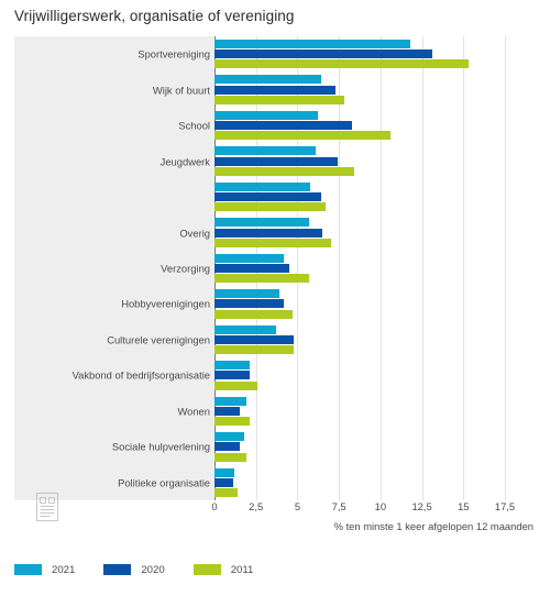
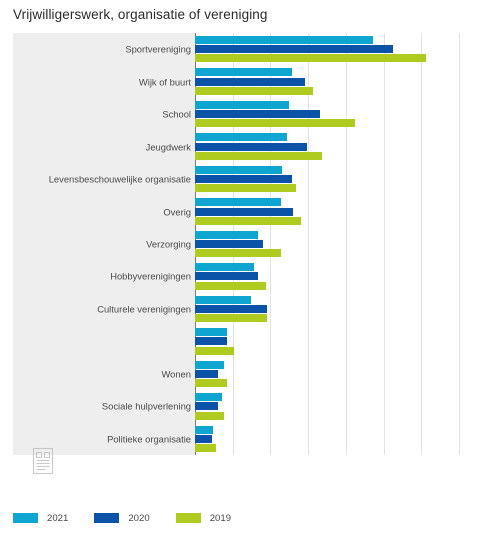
  Vrijwilligerswerk, organisatie of vereniging
  Sportvereniging
  Wijk of buurt
  School
  Jeugdwerk
+ Levensbeschouwelijke organisatie
  Overig
  Verzorging
  Hobbyverenigingen
  Culturele verenigingen
- Vakbond of bedrijfsorganisatie
  Wonen
  Sociale hulpverlening
  Politieke organisatie
- % ten minste 1 keer afgelopen 12 maanden
- 0
- 2,5
- 5
- 7,5
- 10
- 12,5
- 15
- 17,5
  2021
  2020
- 2011
+ 2019
